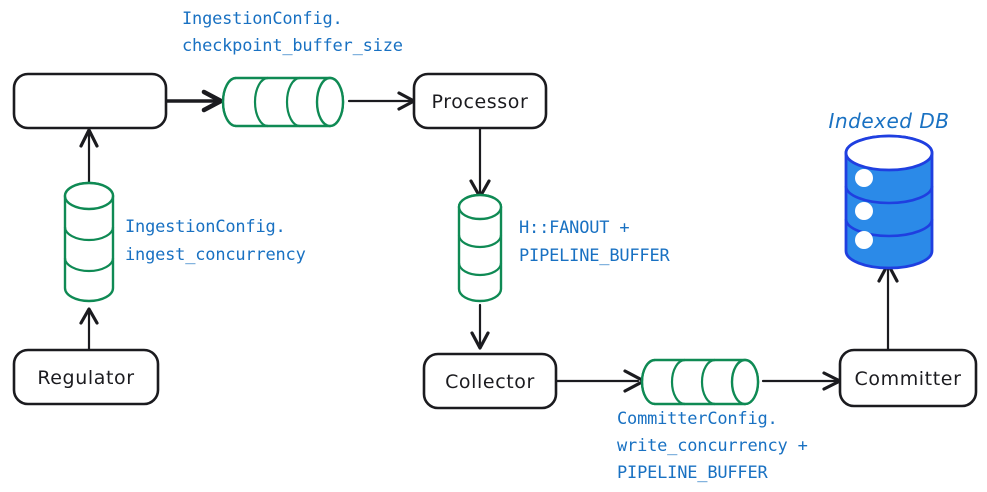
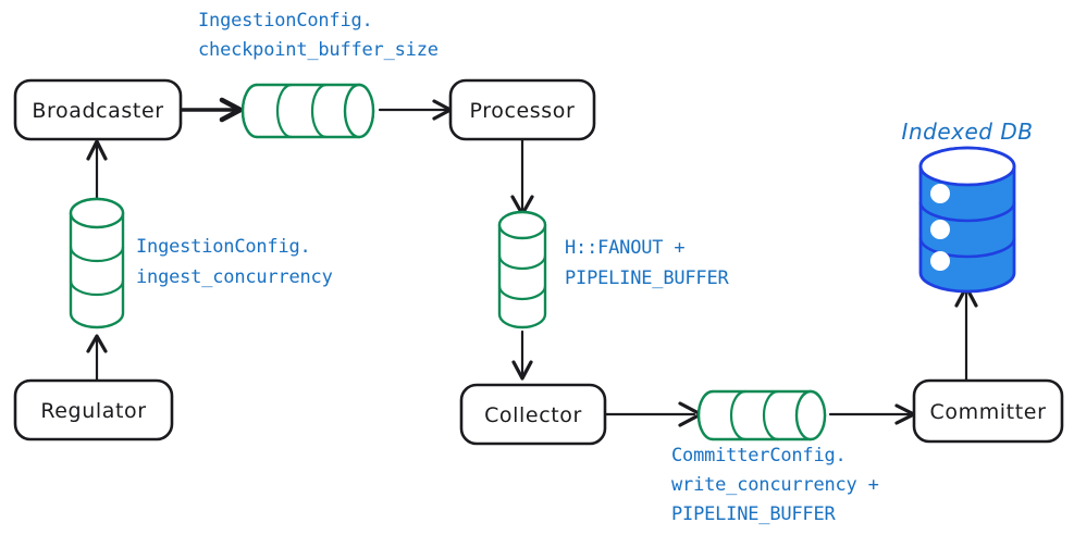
+ Broadcaster
  Processor
  Regulator
  Collector
  Committer
  Indexed DB
  IngestionConfig.
  checkpoint_buffer_size
  IngestionConfig.
  ingest_concurrency
  H::FANOUT +
  PIPELINE_BUFFER
  CommitterConfig.
  write_concurrency +
  PIPELINE_BUFFER
